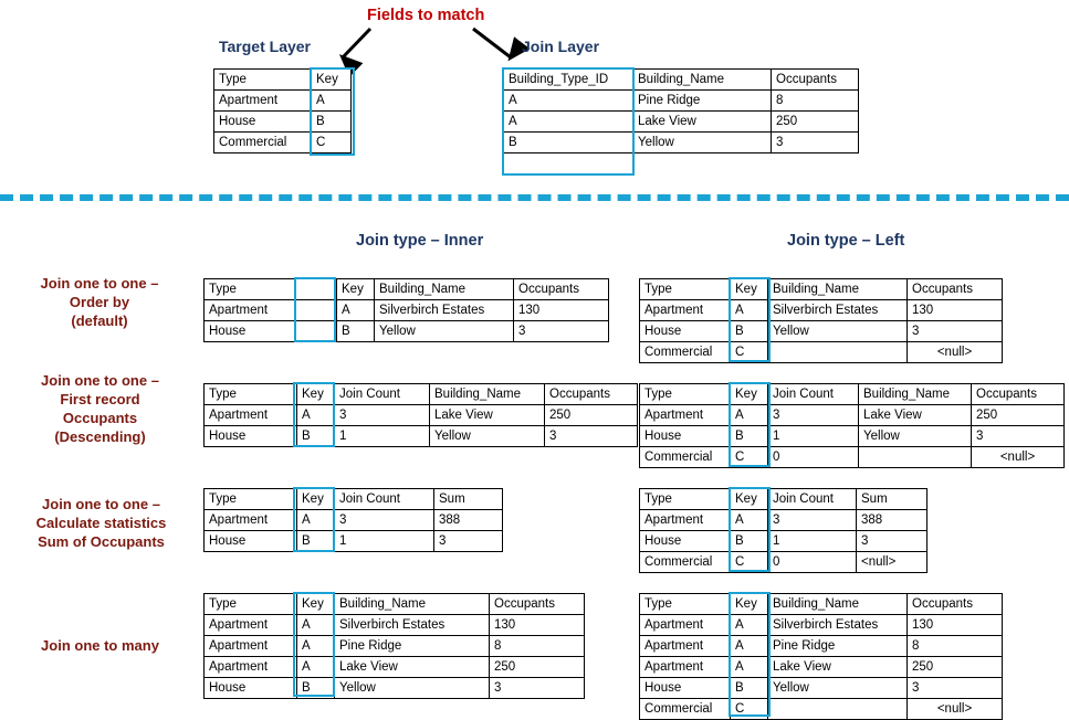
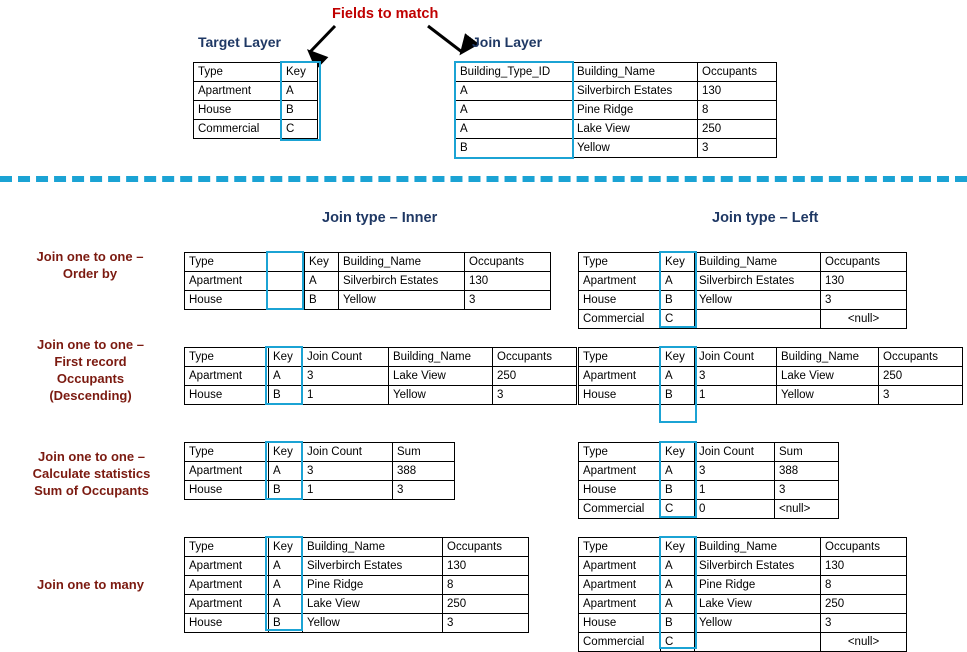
  Fields to match
  Target Layer
  Join Layer
  Type	Key
  Apartment	A
  House	B
  Commercial	C
  Building_Type_ID	Building_Name	Occupants
+ A	Silverbirch Estates	130
  A	Pine Ridge	8
  A	Lake View	250
  B	Yellow	3
  Join type – Inner
  Join type – Left
  Join one to one –
  Order by
- (default)
  Type	Key	Building_Name	Occupants
  Apartment	A	Silverbirch Estates	130
  House	B	Yellow	3
  Type	Key	Building_Name	Occupants
  Apartment	A	Silverbirch Estates	130
  House	B	Yellow	3
  Commercial	C		<null>
  Join one to one –
  First record
  Occupants
  (Descending)
  Type	Key	Join Count	Building_Name	Occupants
  Apartment	A	3	Lake View	250
  House	B	1	Yellow	3
  Type	Key	Join Count	Building_Name	Occupants
  Apartment	A	3	Lake View	250
  House	B	1	Yellow	3
- Commercial	C	0		<null>
  Join one to one –
  Calculate statistics
  Sum of Occupants
  Type	Key	Join Count	Sum
  Apartment	A	3	388
  House	B	1	3
  Type	Key	Join Count	Sum
  Apartment	A	3	388
  House	B	1	3
  Commercial	C	0	<null>
  Join one to many
  Type	Key	Building_Name	Occupants
  Apartment	A	Silverbirch Estates	130
  Apartment	A	Pine Ridge	8
  Apartment	A	Lake View	250
  House	B	Yellow	3
  Type	Key	Building_Name	Occupants
  Apartment	A	Silverbirch Estates	130
  Apartment	A	Pine Ridge	8
  Apartment	A	Lake View	250
  House	B	Yellow	3
  Commercial	C		<null>
